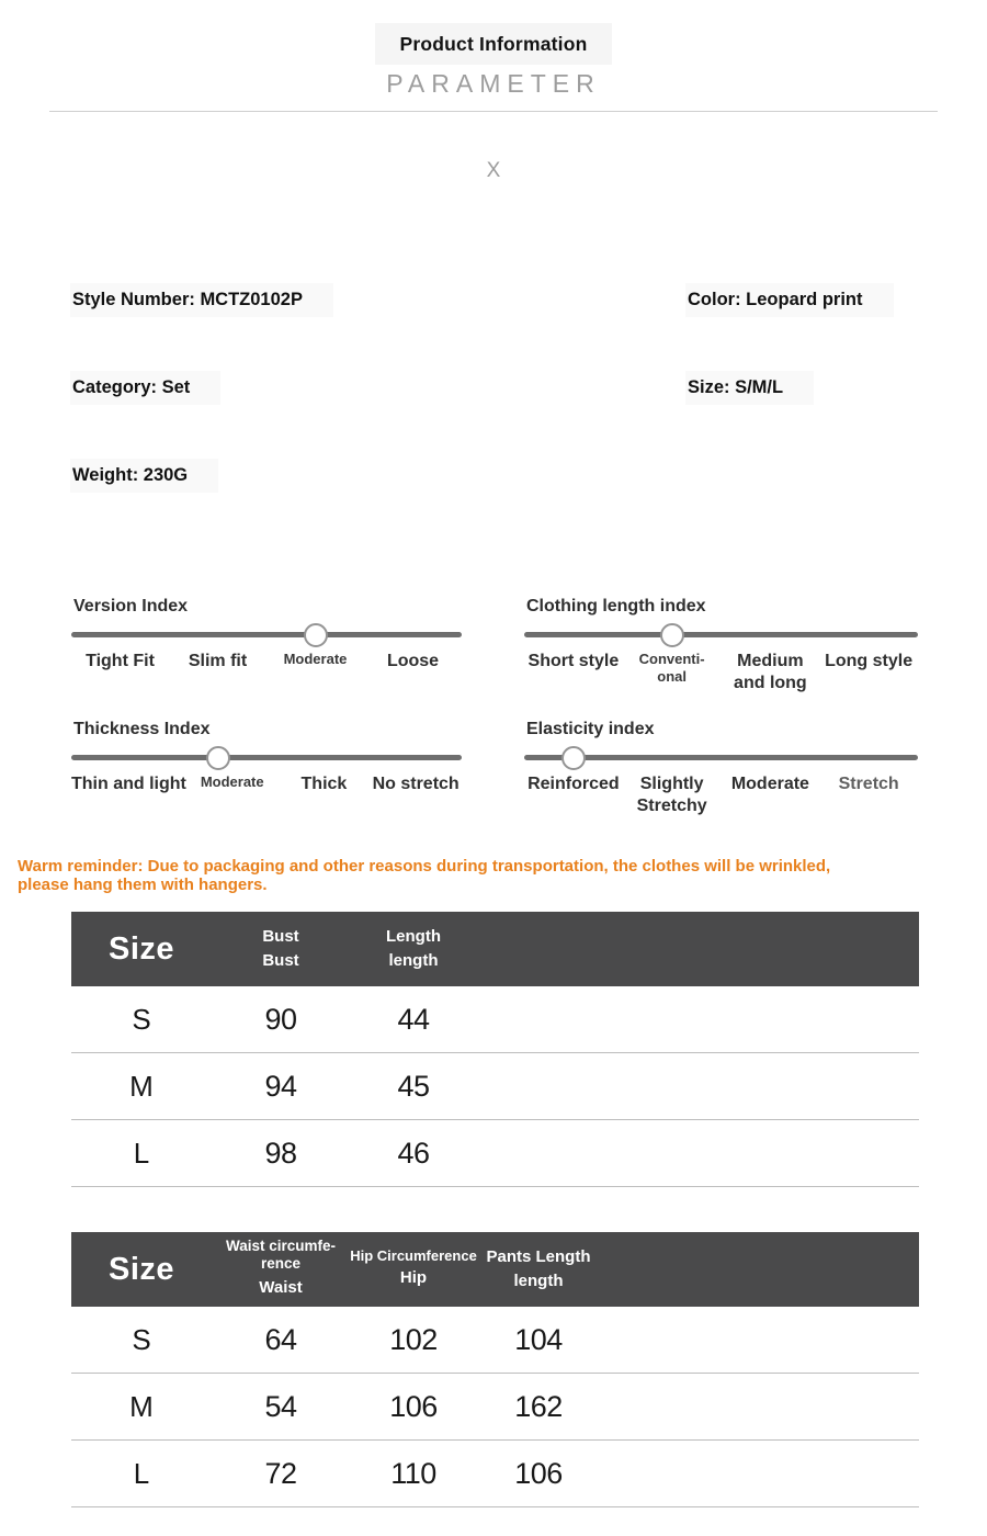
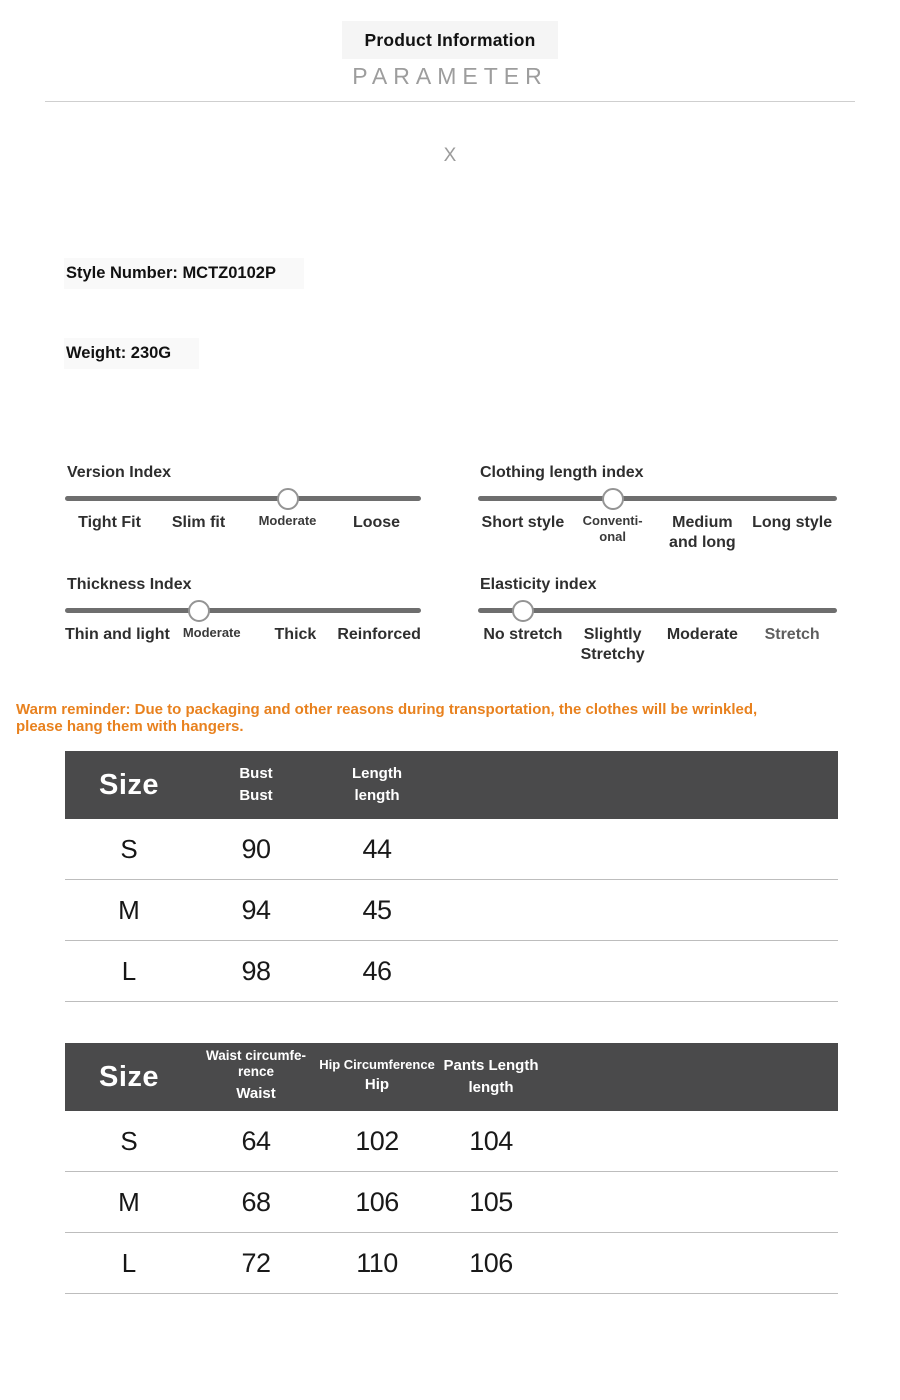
  Product Information
  PARAMETER
  X
  Style Number: MCTZ0102P
- Color: Leopard print
- Category: Set
- Size: S/M/L
  Weight: 230G
  Version Index
  Tight Fit
  Slim fit
  Moderate
  Loose
  Clothing length index
  Short style
  Conventi-onal
  Medium and long
  Long style
  Thickness Index
  Thin and light
  Moderate
  Thick
- No stretch
+ Reinforced
  Elasticity index
- Reinforced
+ No stretch
  Slightly Stretchy
  Moderate
  Stretch
  Warm reminder: Due to packaging and other reasons during transportation, the clothes will be wrinkled, please hang them with hangers.
  Size
  Bust
  Bust
  Length
  length
  S
  90
  44
  M
  94
  45
  L
  98
  46
  Size
  Waist circumfe-rence
  Waist
  Hip Circumference
  Hip
  Pants Length
  length
  S
  64
  102
  104
  M
- 54
+ 68
  106
- 162
+ 105
  L
  72
  110
  106
